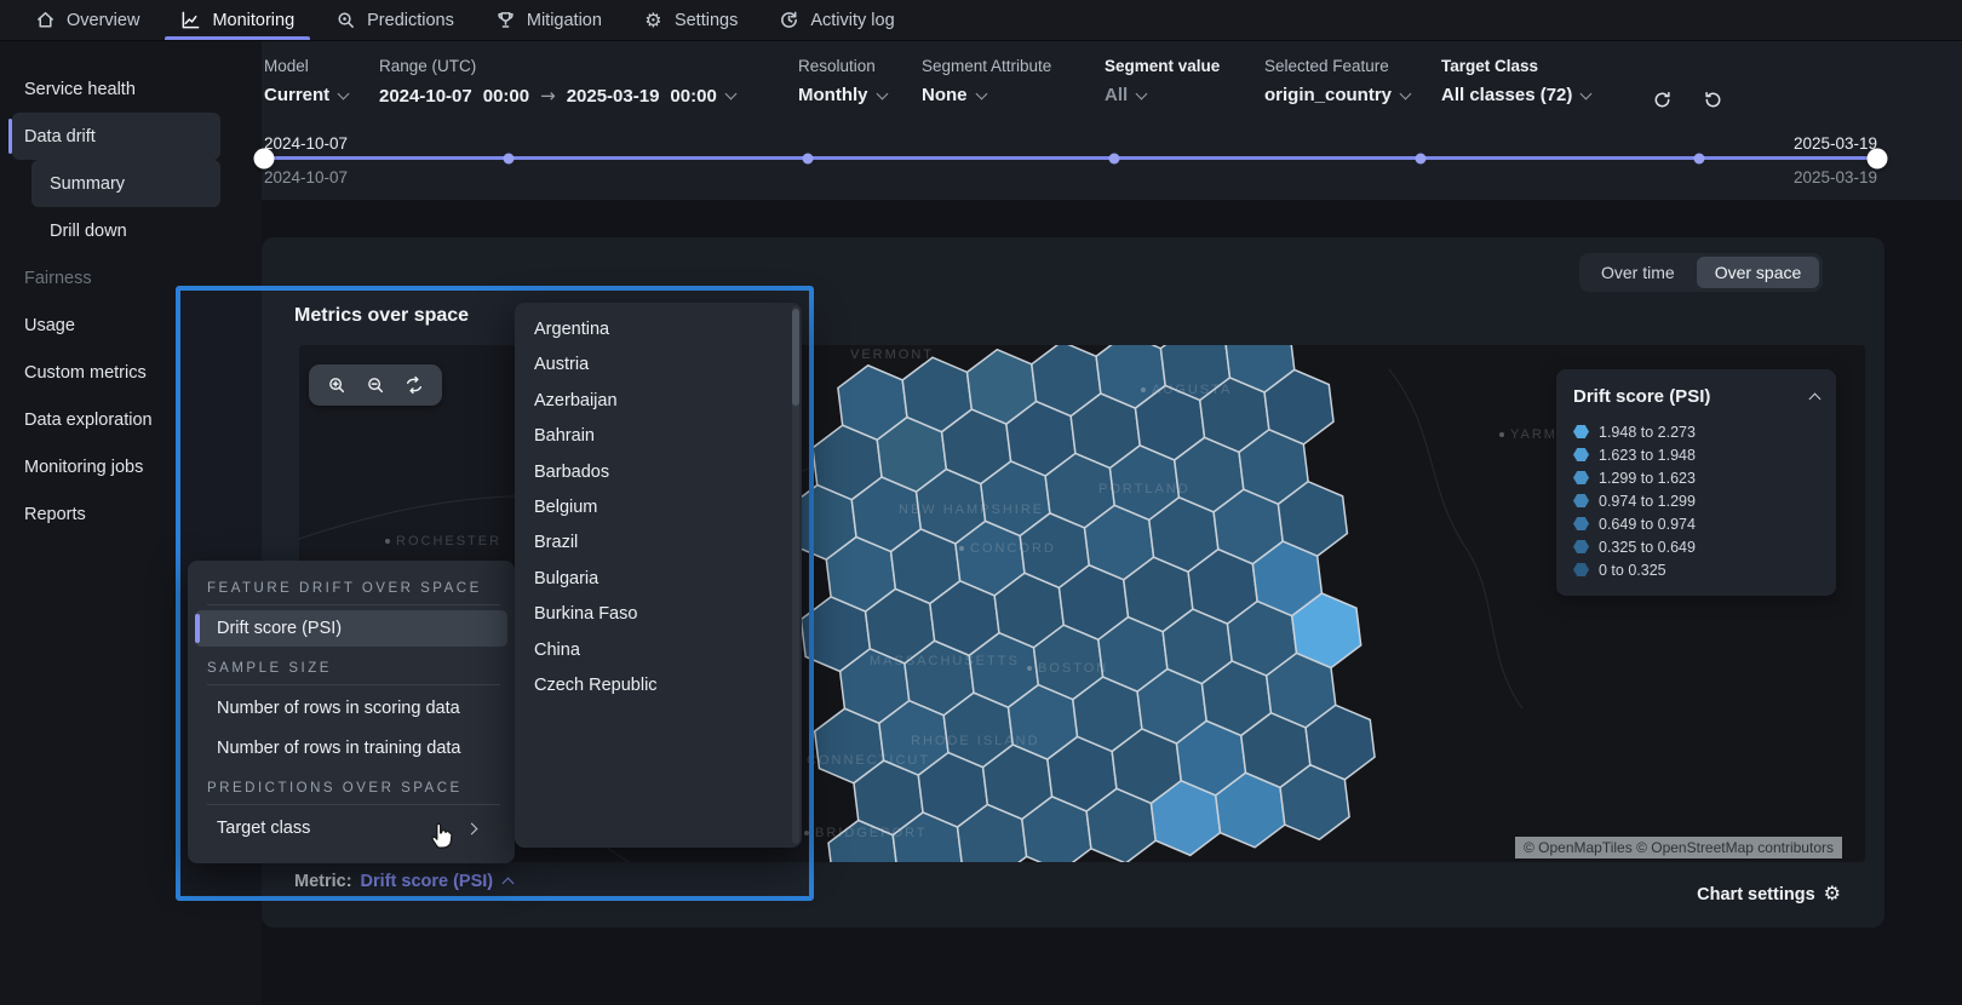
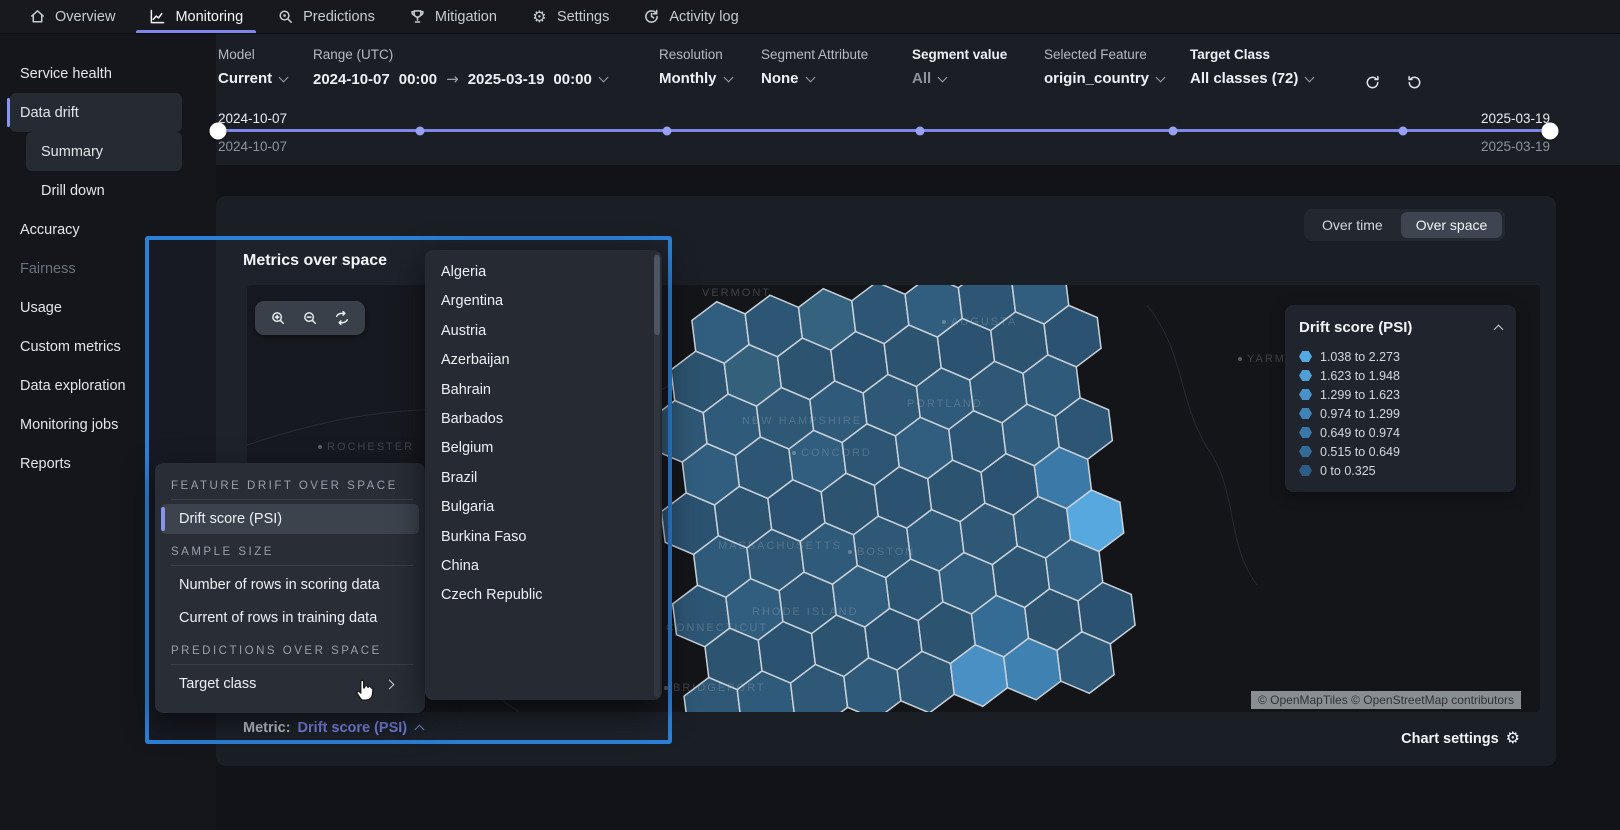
  Overview
  Monitoring
  Predictions
  Mitigation
  ⚙
  Settings
  Activity log
  Service health
  Data drift
  Summary
  Drill down
+ Accuracy
  Fairness
  Usage
  Custom metrics
  Data exploration
  Monitoring jobs
  Reports
  Model
  Current
  Range (UTC)
  2024-10-07
  00:00
  →
  2025-03-19
  00:00
  Resolution
  Monthly
  Segment Attribute
  None
  Segment value
  All
  Selected Feature
  origin_country
  Target Class
  All classes (72)
  2024-10-07
  2025-03-19
  2024-10-07
  2025-03-19
  Over time
  Over space
  ROCHESTER
  VERMONT
  AUGUSTA
  PORTLAND
  NEW HAMPSHIRE
  CONCORD
  MASSACHUSETTS
  BOSTON
  RHODE ISLAND
  CONNECTICUT
  BRIDGEPORT
  Drift score (PSI)
- 1.948 to 2.273
+ 1.038 to 2.273
  1.623 to 1.948
  1.299 to 1.623
  0.974 to 1.299
  0.649 to 0.974
- 0.325 to 0.649
+ 0.515 to 0.649
  0 to 0.325
  © OpenMapTiles © OpenStreetMap contributors
  Chart settings
  ⚙
  Metrics over space
  FEATURE DRIFT OVER SPACE
  Drift score (PSI)
  SAMPLE SIZE
  Number of rows in scoring data
- Number of rows in training data
+ Current of rows in training data
  PREDICTIONS OVER SPACE
  Target class
+ Algeria
  Argentina
  Austria
  Azerbaijan
  Bahrain
  Barbados
  Belgium
  Brazil
  Bulgaria
  Burkina Faso
  China
  Czech Republic
  Metric:
  Drift score (PSI)
